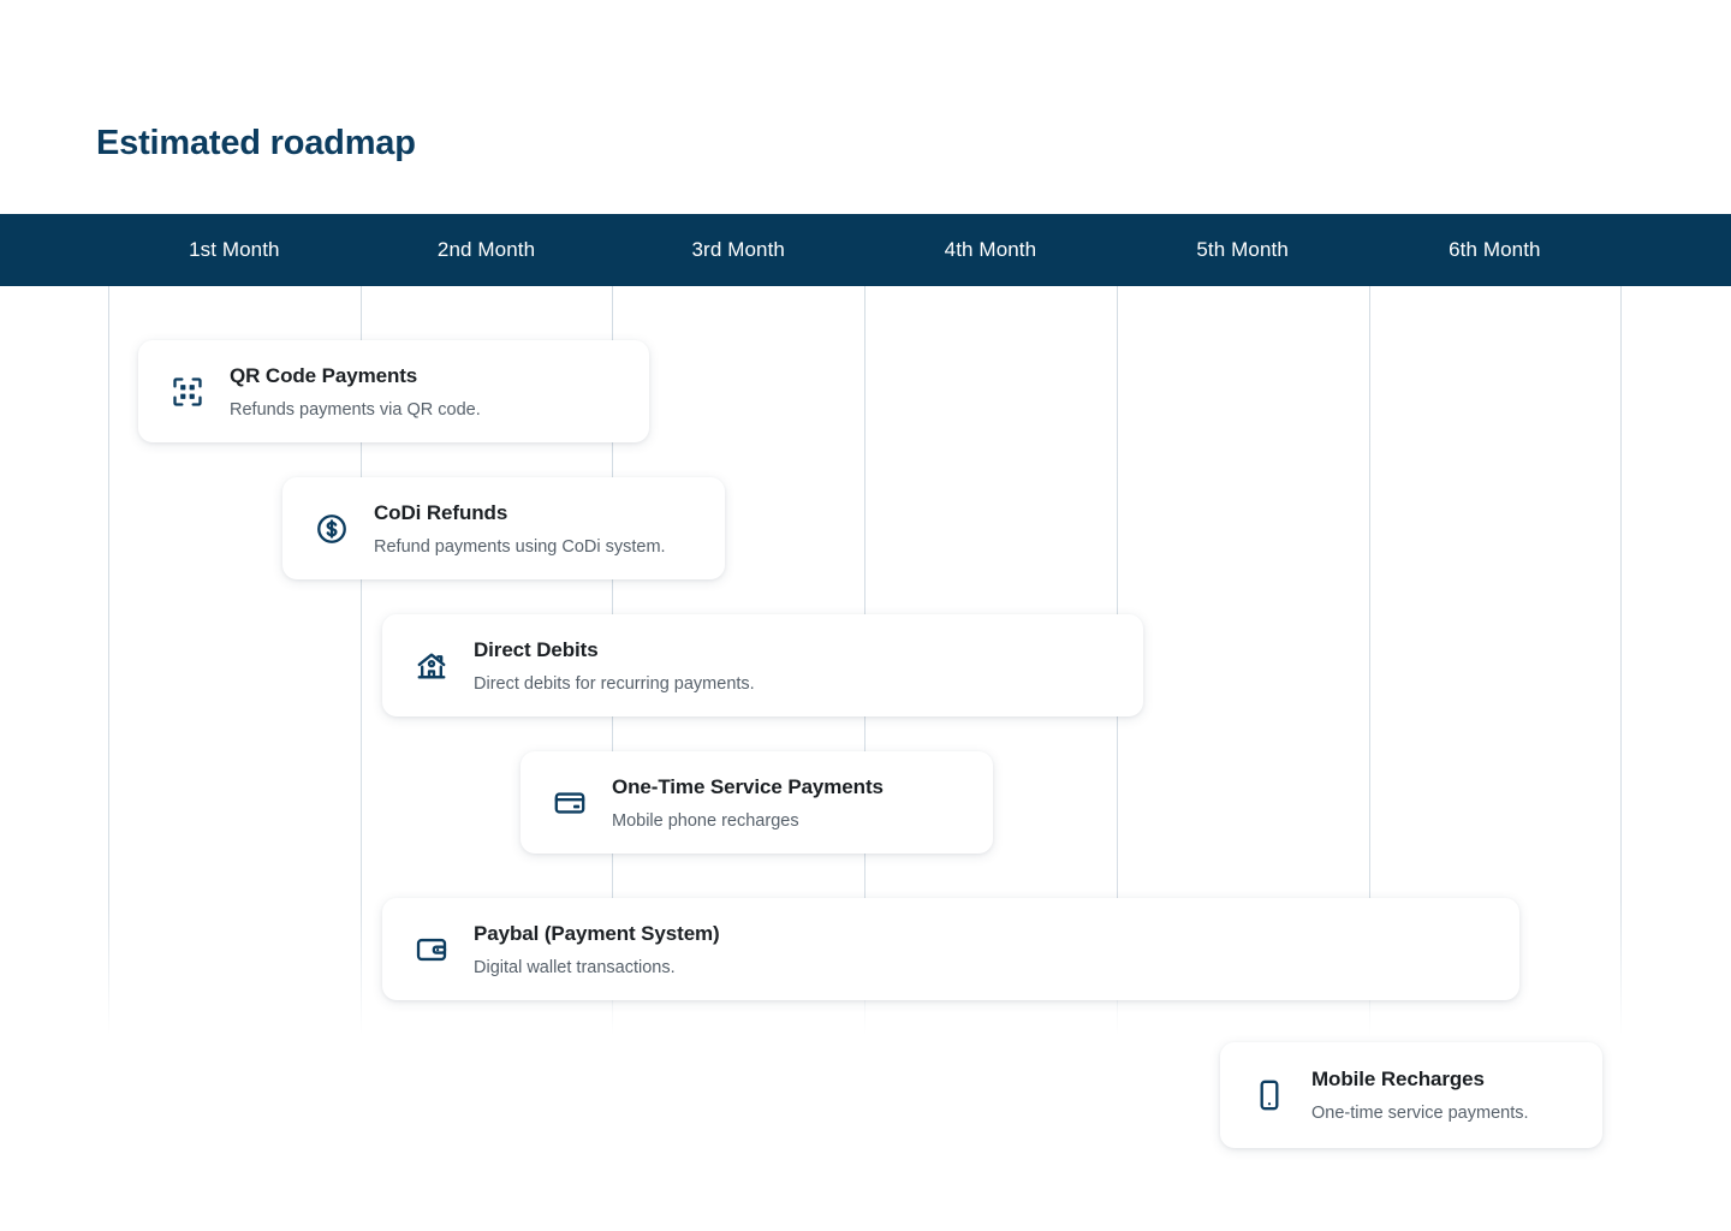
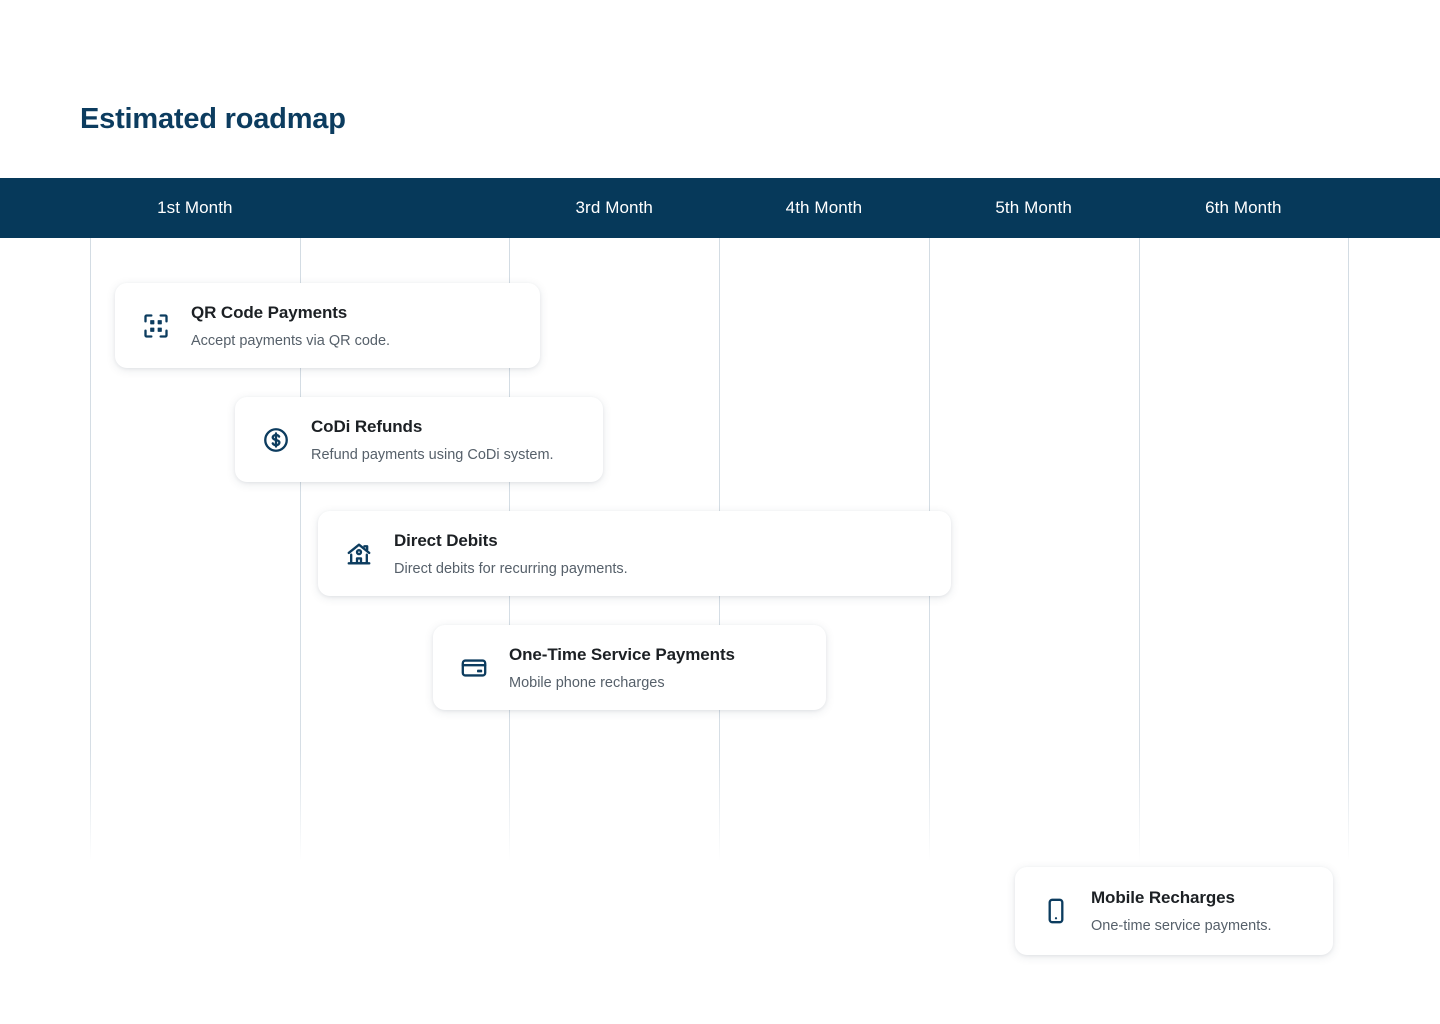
  Estimated roadmap
  1st Month
- 2nd Month
  3rd Month
  4th Month
  5th Month
  6th Month
  QR Code Payments
- Refunds payments via QR code.
+ Accept payments via QR code.
  CoDi Refunds
  Refund payments using CoDi system.
  Direct Debits
  Direct debits for recurring payments.
  One-Time Service Payments
  Mobile phone recharges
- Paybal (Payment System)
- Digital wallet transactions.
  Mobile Recharges
  One-time service payments.
